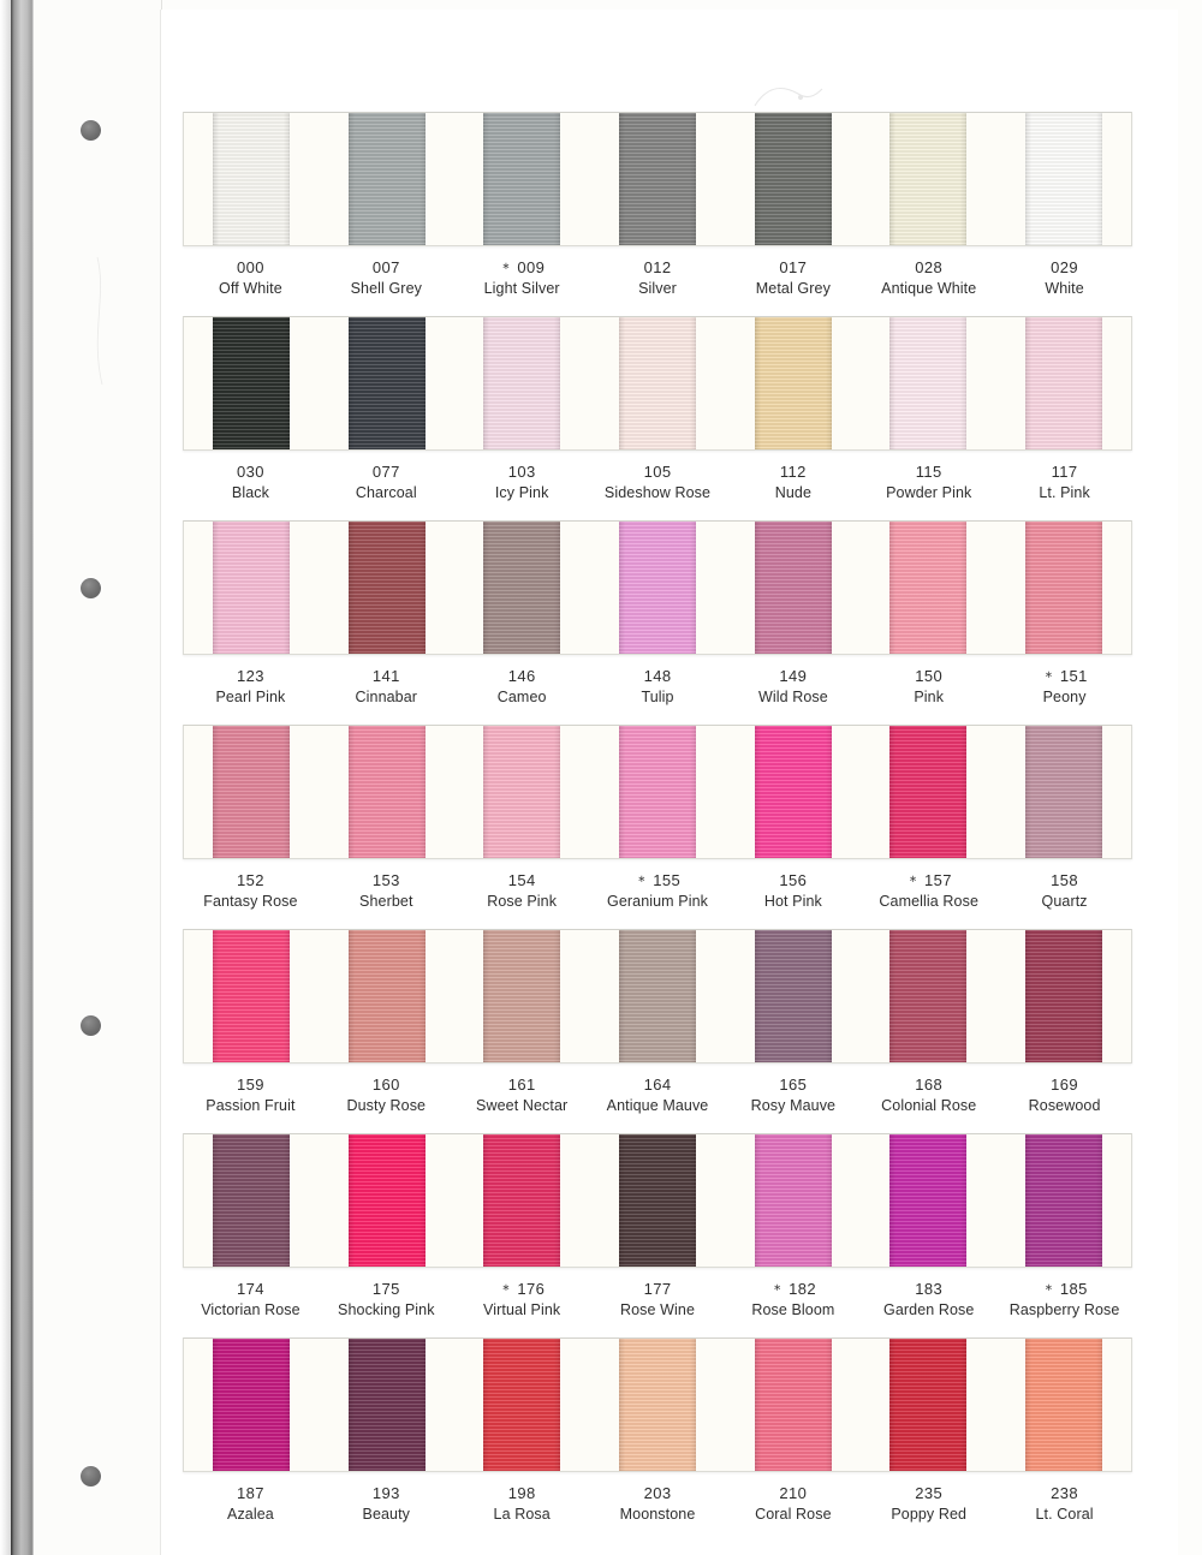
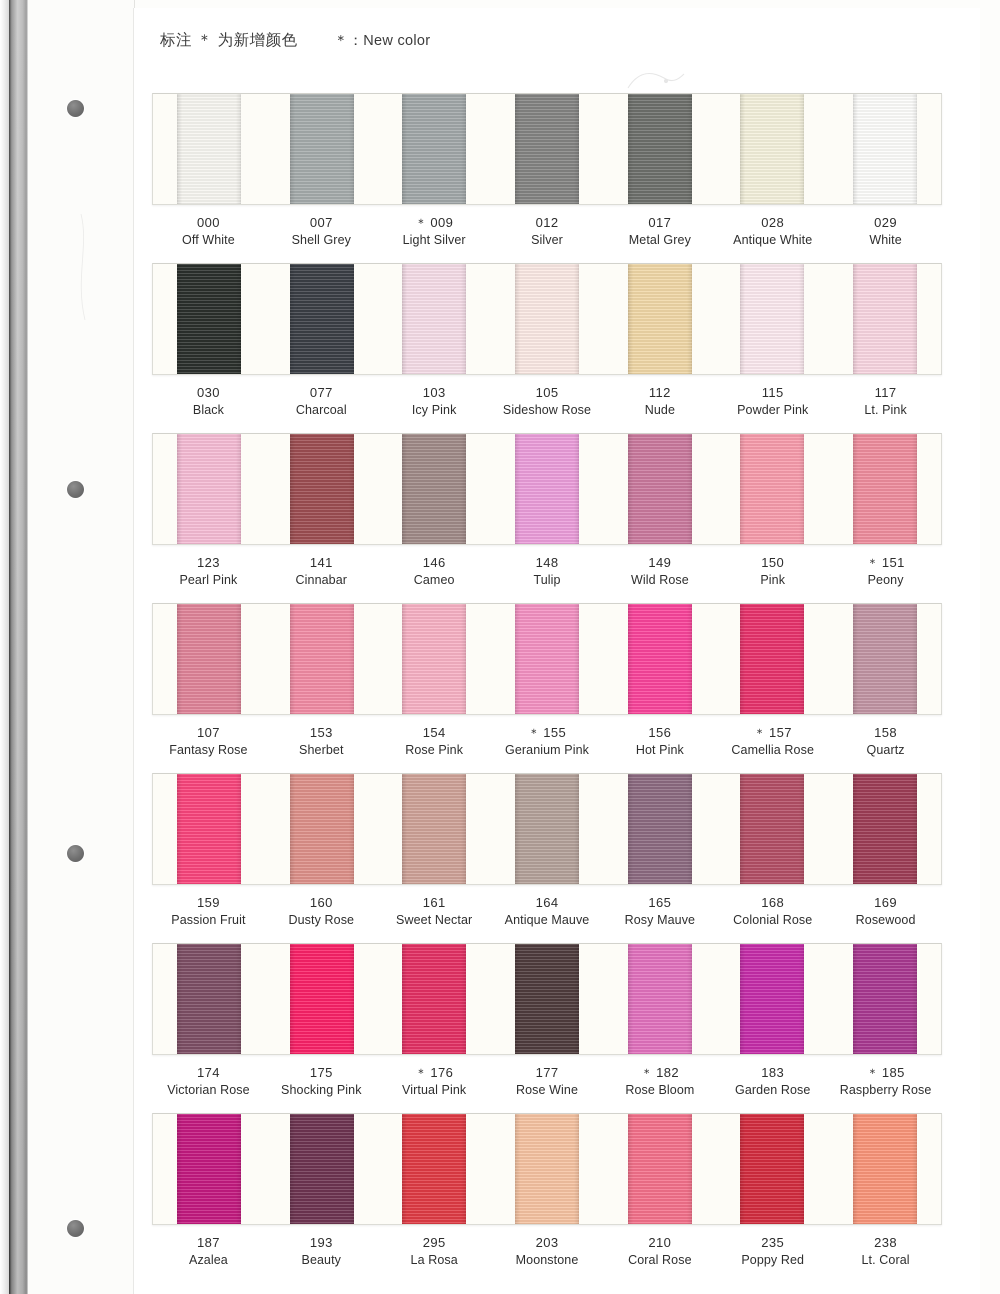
+ 标注 ＊ 为新增颜色
+ ＊：New color
  000
  Off White
  007
  Shell Grey
  ＊ 009
  Light Silver
  012
  Silver
  017
  Metal Grey
  028
  Antique White
  029
  White
  030
  Black
  077
  Charcoal
  103
  Icy Pink
  105
  Sideshow Rose
  112
  Nude
  115
  Powder Pink
  117
  Lt. Pink
  123
  Pearl Pink
  141
  Cinnabar
  146
  Cameo
  148
  Tulip
  149
  Wild Rose
  150
  Pink
  ＊ 151
  Peony
- 152
+ 107
  Fantasy Rose
  153
  Sherbet
  154
  Rose Pink
  ＊ 155
  Geranium Pink
  156
  Hot Pink
  ＊ 157
  Camellia Rose
  158
  Quartz
  159
  Passion Fruit
  160
  Dusty Rose
  161
  Sweet Nectar
  164
  Antique Mauve
  165
  Rosy Mauve
  168
  Colonial Rose
  169
  Rosewood
  174
  Victorian Rose
  175
  Shocking Pink
  ＊ 176
  Virtual Pink
  177
  Rose Wine
  ＊ 182
  Rose Bloom
  183
  Garden Rose
  ＊ 185
  Raspberry Rose
  187
  Azalea
  193
  Beauty
- 198
+ 295
  La Rosa
  203
  Moonstone
  210
  Coral Rose
  235
  Poppy Red
  238
  Lt. Coral
